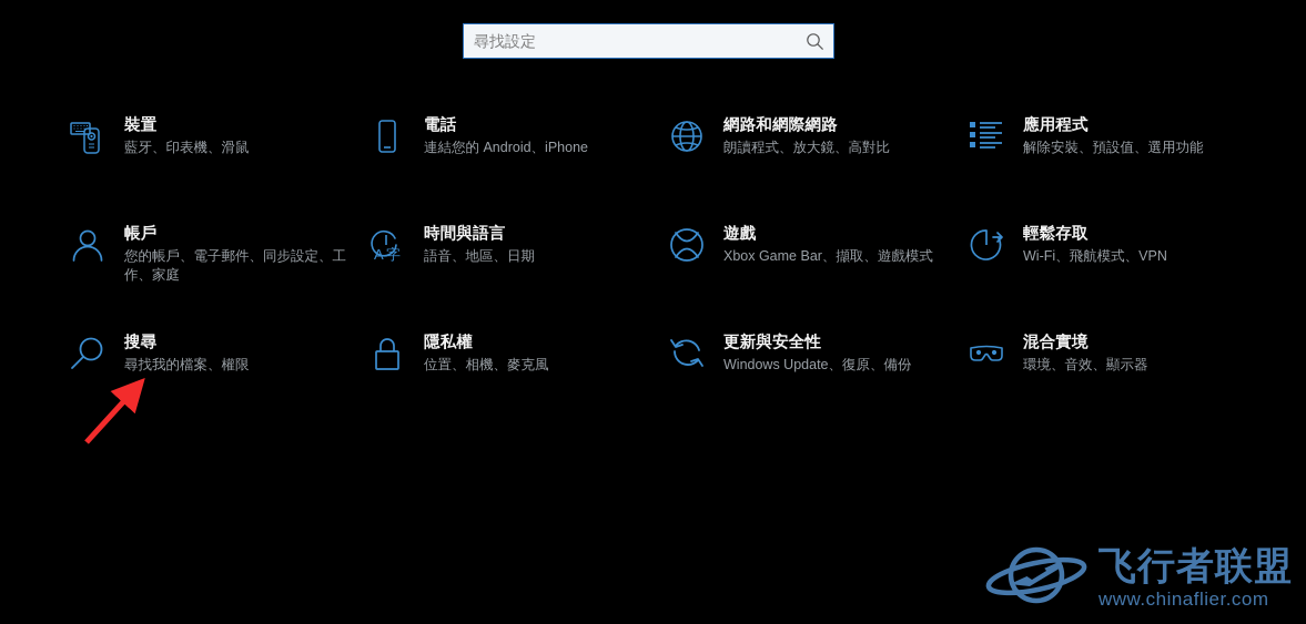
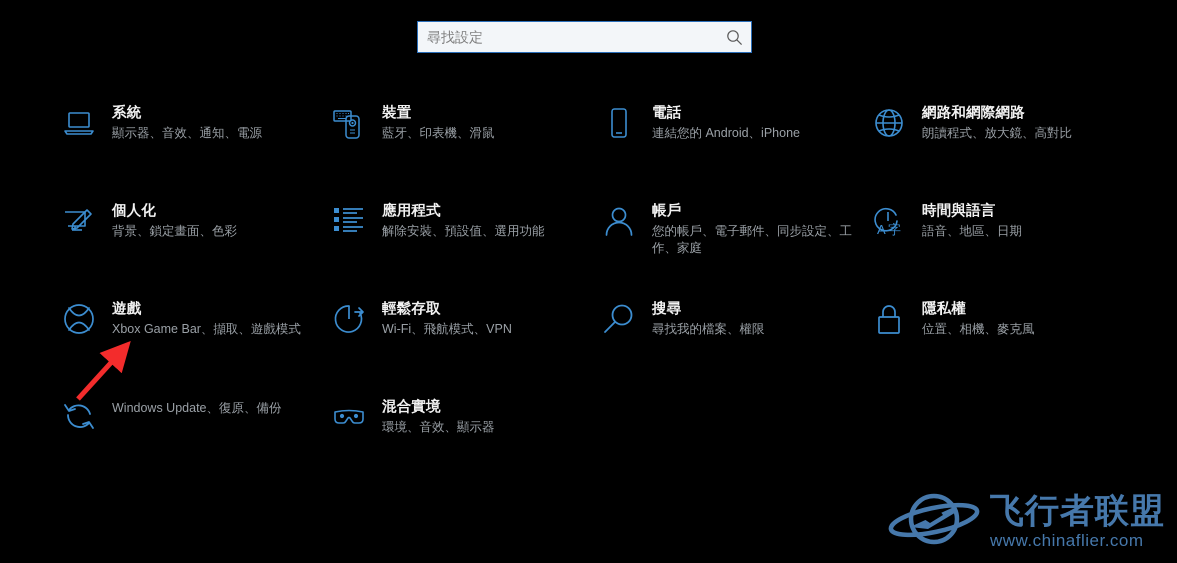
  尋找設定
+ 系統
+ 顯示器、音效、通知、電源
  裝置
  藍牙、印表機、滑鼠
  電話
  連結您的 Android、iPhone
  網路和網際網路
  朗讀程式、放大鏡、高對比
+ 個人化
+ 背景、鎖定畫面、色彩
  應用程式
  解除安裝、預設值、選用功能
  帳戶
  您的帳戶、電子郵件、同步設定、工作、家庭
  A
  字
  時間與語言
  語音、地區、日期
  遊戲
  Xbox Game Bar、擷取、遊戲模式
  輕鬆存取
  Wi-Fi、飛航模式、VPN
  搜尋
  尋找我的檔案、權限
  隱私權
  位置、相機、麥克風
- 更新與安全性
  Windows Update、復原、備份
  混合實境
  環境、音效、顯示器
  飞行者联盟
  www.chinaflier.com
